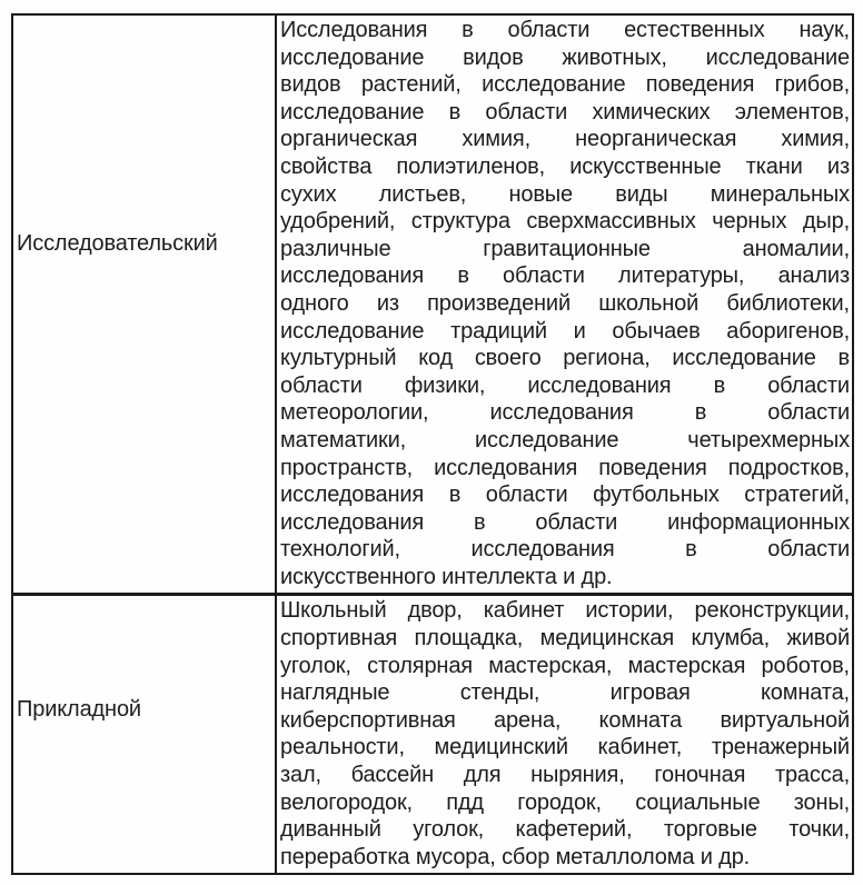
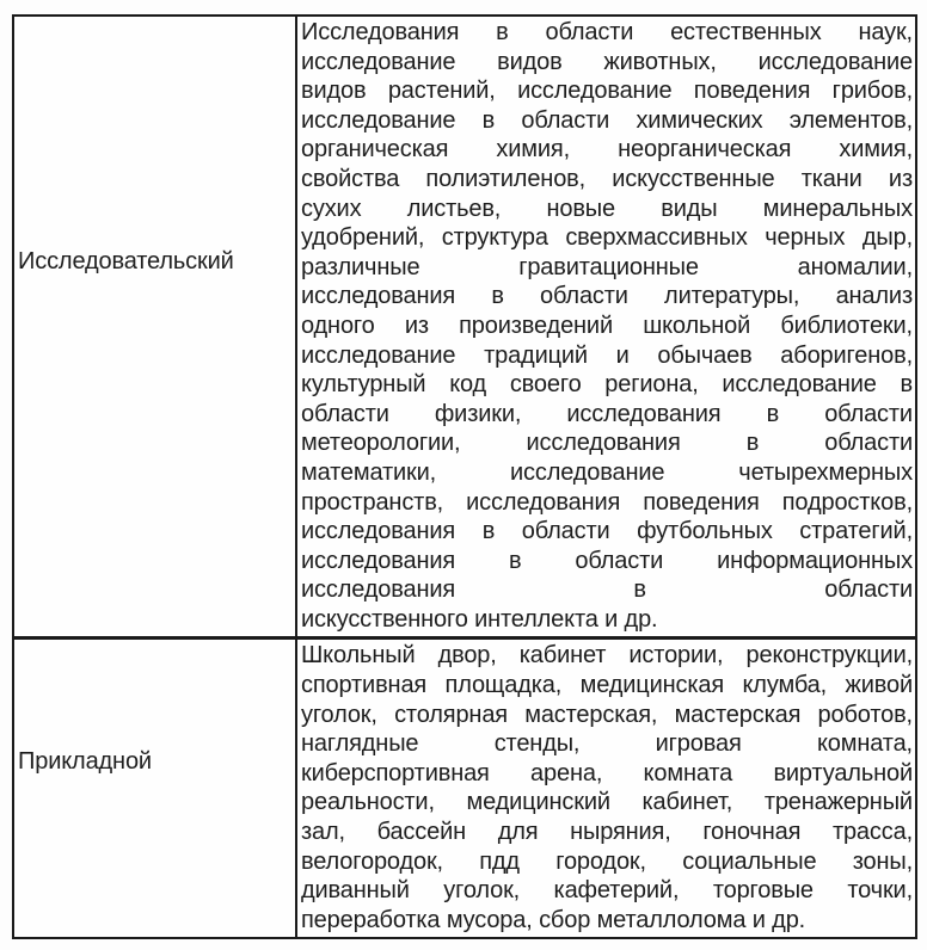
  Исследовательский
  Исследования
  в
  области
  естественных
  наук,
  исследование
  видов
  животных,
  исследование
  видов
  растений,
  исследование
  поведения
  грибов,
  исследование
  в
  области
  химических
  элементов,
  органическая
  химия,
  неорганическая
  химия,
  свойства
  полиэтиленов,
  искусственные
  ткани
  из
  сухих
  листьев,
  новые
  виды
  минеральных
  удобрений,
  структура
  сверхмассивных
  черных
  дыр,
  различные
  гравитационные
  аномалии,
  исследования
  в
  области
  литературы,
  анализ
  одного
  из
  произведений
  школьной
  библиотеки,
  исследование
  традиций
  и
  обычаев
  аборигенов,
  культурный
  код
  своего
  региона,
  исследование
  в
  области
  физики,
  исследования
  в
  области
  метеорологии,
  исследования
  в
  области
  математики,
  исследование
  четырехмерных
  пространств,
  исследования
  поведения
  подростков,
  исследования
  в
  области
  футбольных
  стратегий,
  исследования
  в
  области
  информационных
- технологий,
  исследования
  в
  области
  искусственного интеллекта и др.
  Прикладной
  Школьный
  двор,
  кабинет
  истории,
  реконструкции,
  спортивная
  площадка,
  медицинская
  клумба,
  живой
  уголок,
  столярная
  мастерская,
  мастерская
  роботов,
  наглядные
  стенды,
  игровая
  комната,
  киберспортивная
  арена,
  комната
  виртуальной
  реальности,
  медицинский
  кабинет,
  тренажерный
  зал,
  бассейн
  для
  ныряния,
  гоночная
  трасса,
  велогородок,
  пдд
  городок,
  социальные
  зоны,
  диванный
  уголок,
  кафетерий,
  торговые
  точки,
  переработка мусора, сбор металлолома и др.
